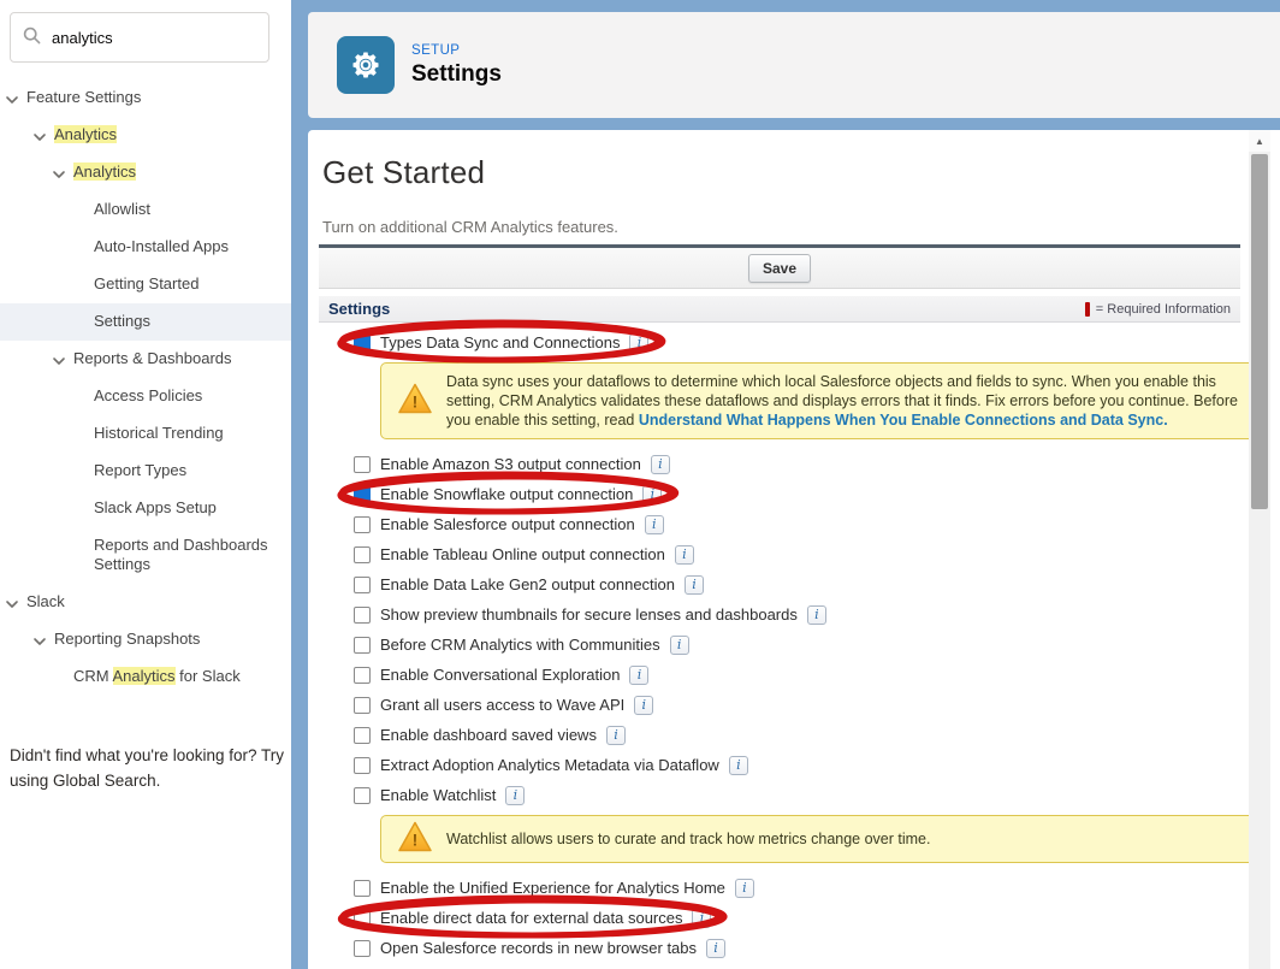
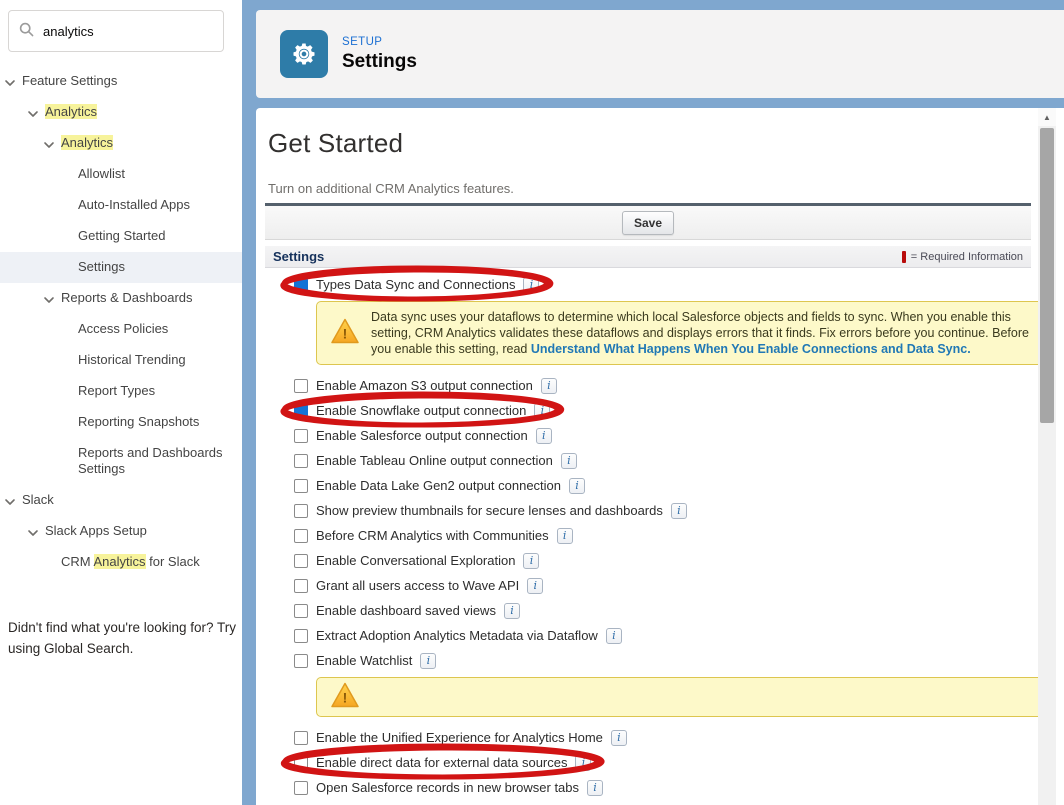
  analytics
  Feature Settings
  Analytics
  Analytics
  Allowlist
  Auto-Installed Apps
  Getting Started
  Settings
  Reports & Dashboards
  Access Policies
  Historical Trending
  Report Types
- Slack Apps Setup
+ Reporting Snapshots
  Reports and Dashboards Settings
  Slack
- Reporting Snapshots
+ Slack Apps Setup
  CRM Analytics for Slack
  Didn't find what you're looking for? Try using Global Search.
  SETUP
  Settings
  Get Started
  Turn on additional CRM Analytics features.
  Save
  Settings
  = Required Information
  Types Data Sync and Connections
  i
  !
  Data sync uses your dataflows to determine which local Salesforce objects and fields to sync. When you enable this setting, CRM Analytics validates these dataflows and displays errors that it finds. Fix errors before you continue. Before you enable this setting, read Understand What Happens When You Enable Connections and Data Sync.
  Enable Amazon S3 output connection
  i
  Enable Snowflake output connection
  i
  Enable Salesforce output connection
  i
  Enable Tableau Online output connection
  i
  Enable Data Lake Gen2 output connection
  i
  Show preview thumbnails for secure lenses and dashboards
  i
  Before CRM Analytics with Communities
  i
  Enable Conversational Exploration
  i
  Grant all users access to Wave API
  i
  Enable dashboard saved views
  i
  Extract Adoption Analytics Metadata via Dataflow
  i
  Enable Watchlist
  i
  !
- Watchlist allows users to curate and track how metrics change over time.
  Enable the Unified Experience for Analytics Home
  i
  Enable direct data for external data sources
  i
  Open Salesforce records in new browser tabs
  i
  ▲
